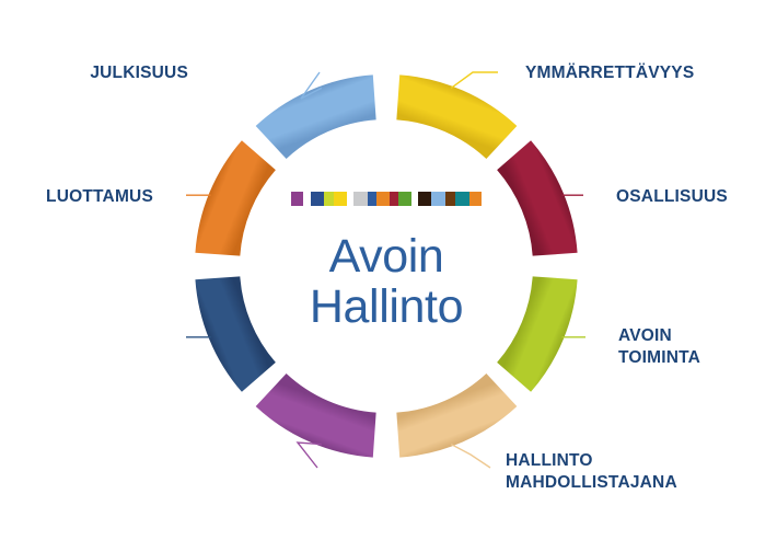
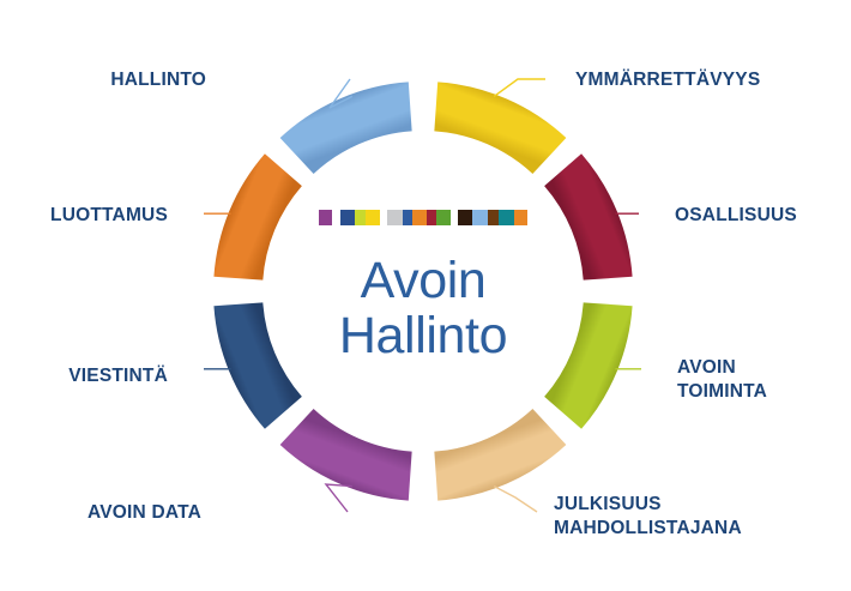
  YMMÄRRETTÄVYYS
  OSALLISUUS
  AVOIN TOIMINTA
- HALLINTO MAHDOLLISTAJANA
+ JULKISUUS MAHDOLLISTAJANA
+ AVOIN DATA
+ VIESTINTÄ
  LUOTTAMUS
- JULKISUUS
+ HALLINTO
  Avoin
  Hallinto
